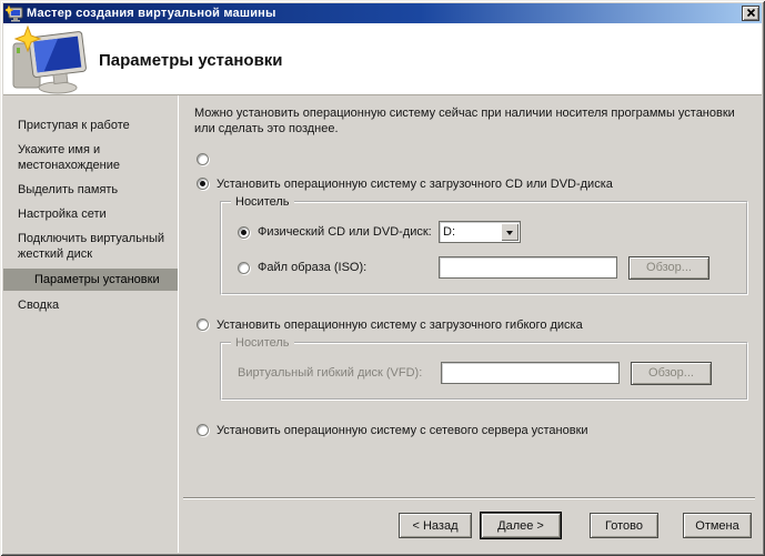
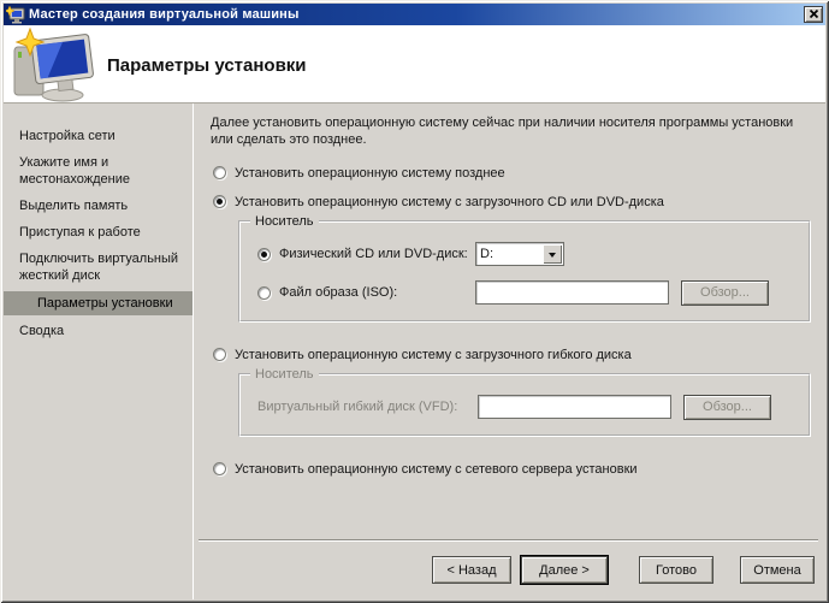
  Мастер создания виртуальной машины
  Параметры установки
- Приступая к работе
+ Настройка сети
  Укажите имя и местонахождение
  Выделить память
- Настройка сети
+ Приступая к работе
  Подключить виртуальный жесткий диск
  Параметры установки
  Сводка
- Можно установить операционную систему сейчас при наличии носителя программы установки или сделать это позднее.
+ Далее установить операционную систему сейчас при наличии носителя программы установки или сделать это позднее.
+ Установить операционную систему позднее
  Установить операционную систему с загрузочного CD или DVD-диска
  Носитель
  Физический CD или DVD-диск:
  D:
  Файл образа (ISO):
  Обзор...
  Установить операционную систему с загрузочного гибкого диска
  Носитель
  Виртуальный гибкий диск (VFD):
  Обзор...
  Установить операционную систему с сетевого сервера установки
  < Назад
  Далее >
  Готово
  Отмена
